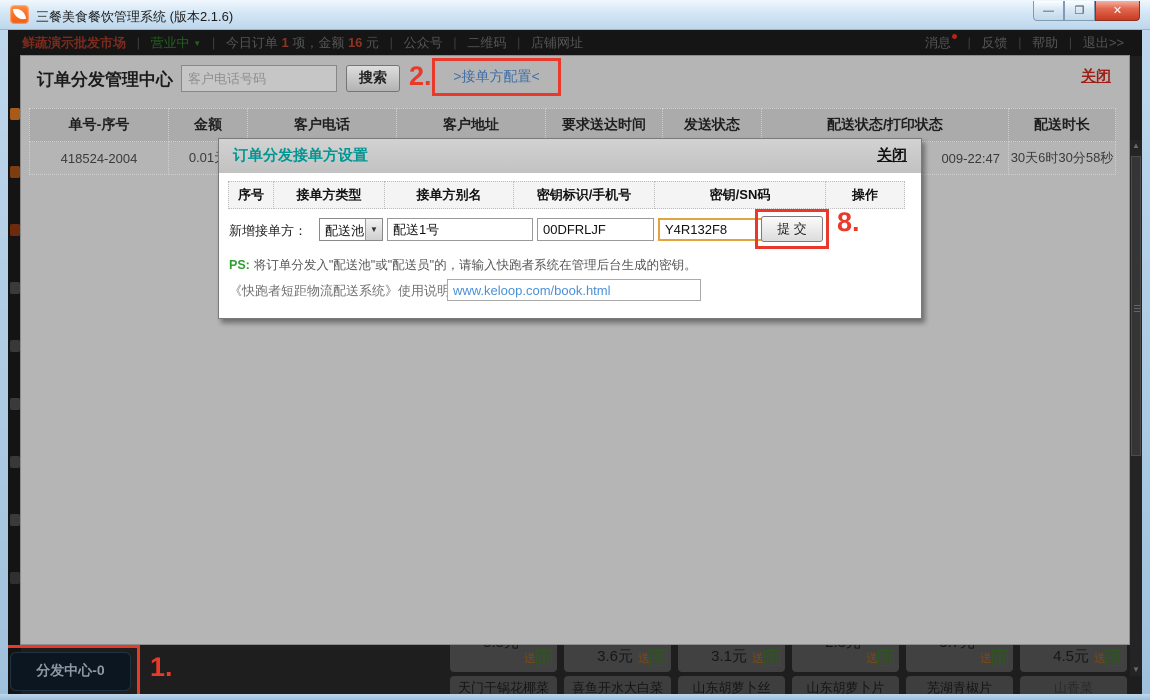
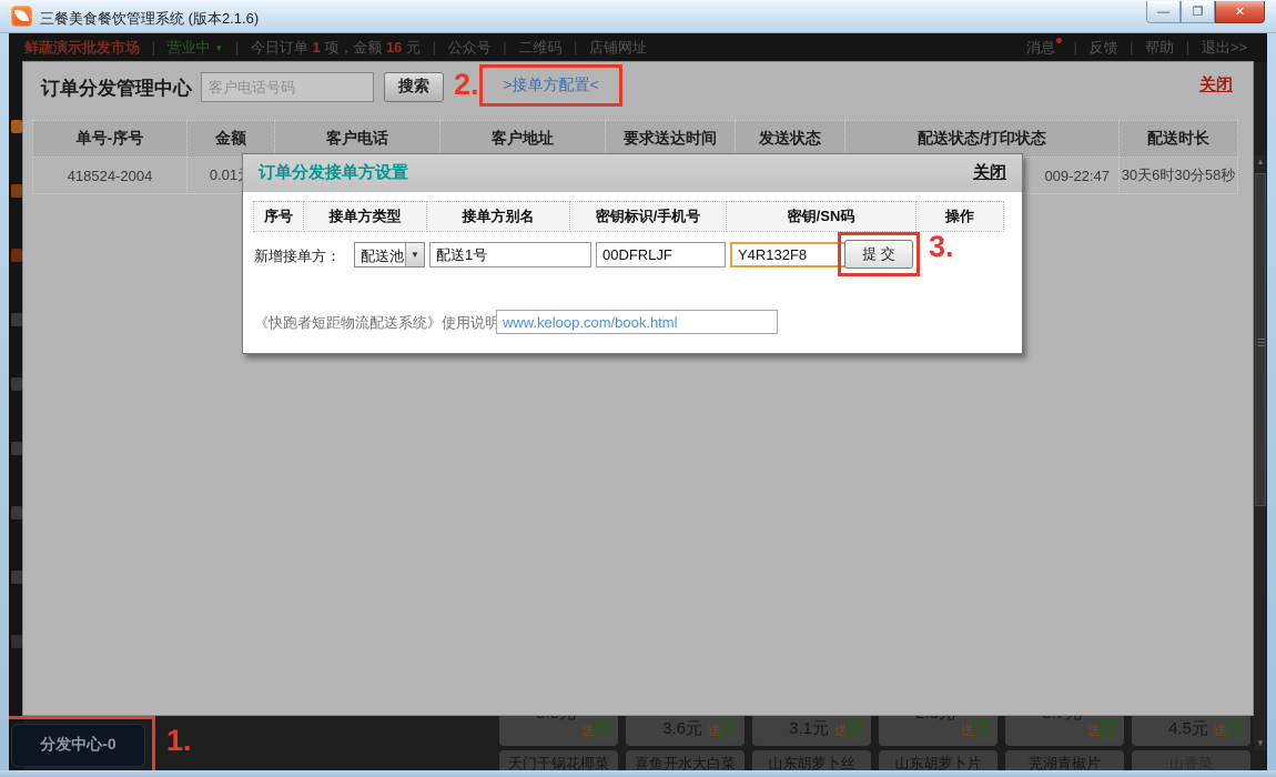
  鲜蔬演示批发市场 | 营业中 ▼ | 今日订单 1 项，金额 16 元 | 公众号 二维码 | 店铺网址
  消息 | 反馈 | 帮助 | 退出>>
  送 图
  3.6元
  送 图
  3.1元
  送 图
  送 图
  送 图
  4.5元
  送 图
  天门干锅花椰菜
  喜鱼开水大白菜
  山东胡萝卜丝
  山东胡萝卜片
  芜湖青椒片
  山香菜
  ▲
  ▼
  订单分发管理中心
  客户电话号码
  搜索
  2.
  >接单方配置<
  关闭
  单号-序号
  金额
  客户电话
  客户地址
  要求送达时间
  发送状态
  配送状态/打印状态
  配送时长
  418524-2004
  0.01
  009-22:47
  30天6时30分58秒
  订单分发接单方设置
  关闭
  序号
  接单方类型
  接单方别名
  密钥标识/手机号
  密钥/SN码
  操作
  新增接单方：
  配送池
  ▼
  配送1号
  00DFRLJF
  Y4R132F8
  提 交
- 8.
+ 3.
- PS: 将订单分发入"配送池"或"配送员"的，请输入快跑者系统在管理后台生成的密钥。
  《快跑者短距物流配送系统》使用说明
  www.keloop.com/book.html
  分发中心-0
  1.
  三餐美食餐饮管理系统 (版本2.1.6)
  —
  ❐
  ✕
